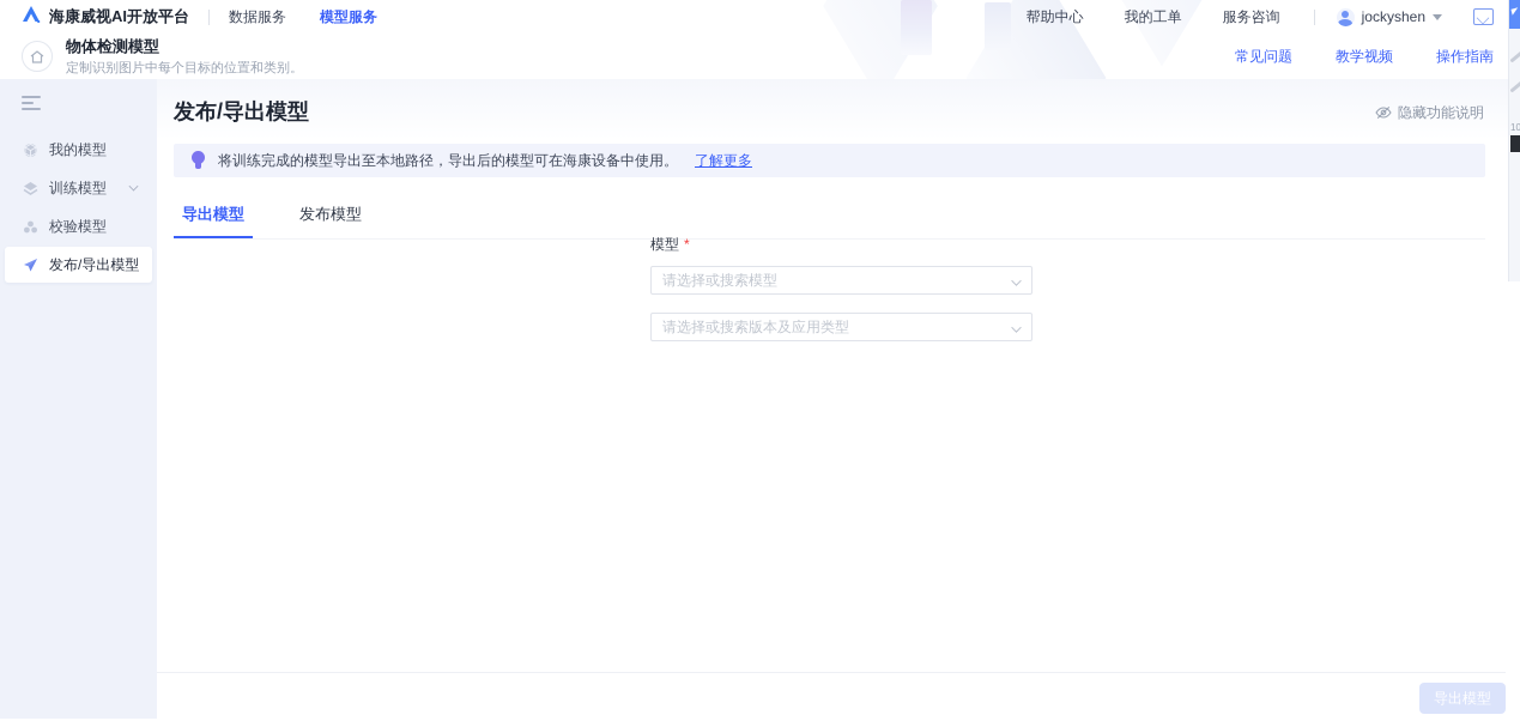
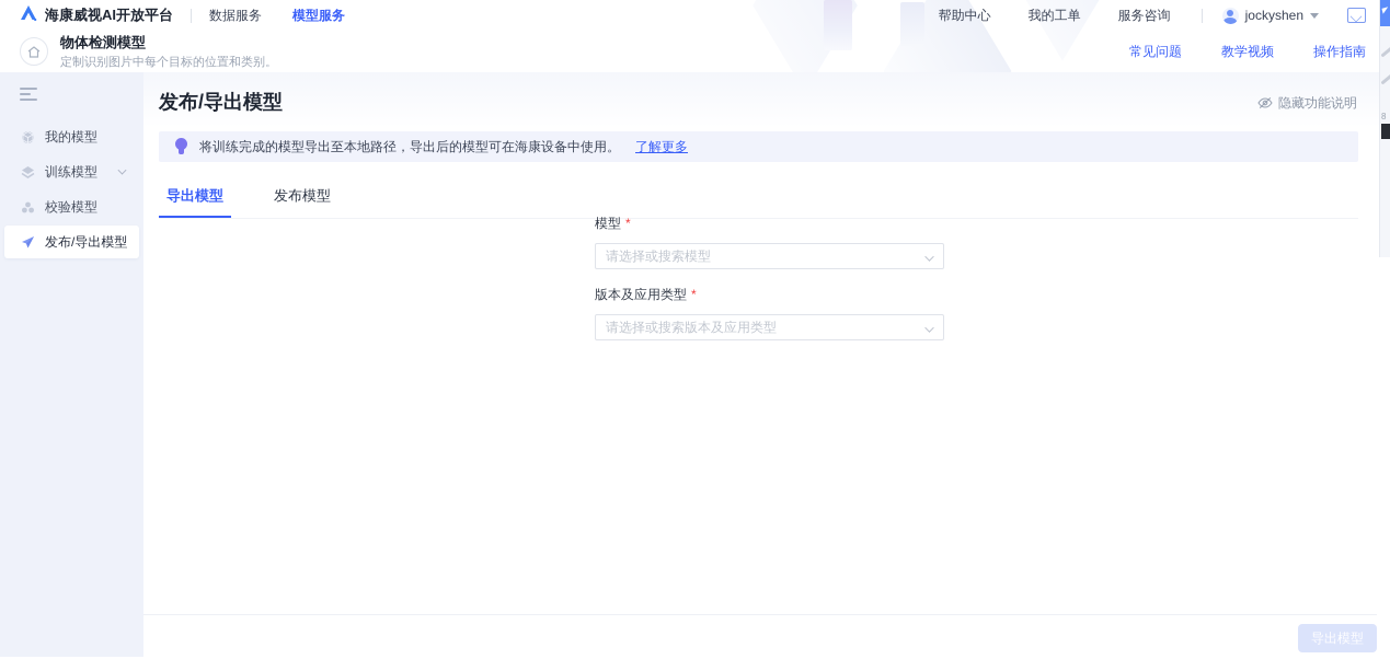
  海康威视AI开放平台
  数据服务
  模型服务
  帮助中心
  我的工单
  服务咨询
  jockyshen
  物体检测模型
  定制识别图片中每个目标的位置和类别。
  常见问题
  教学视频
  操作指南
  我的模型
  训练模型
  校验模型
  发布/导出模型
  发布/导出模型
  隐藏功能说明
  将训练完成的模型导出至本地路径，导出后的模型可在海康设备中使用。
  了解更多
  导出模型
  发布模型
  模型 *
  请选择或搜索模型
+ 版本及应用类型 *
  请选择或搜索版本及应用类型
  导出模型
- 10
+ 8
